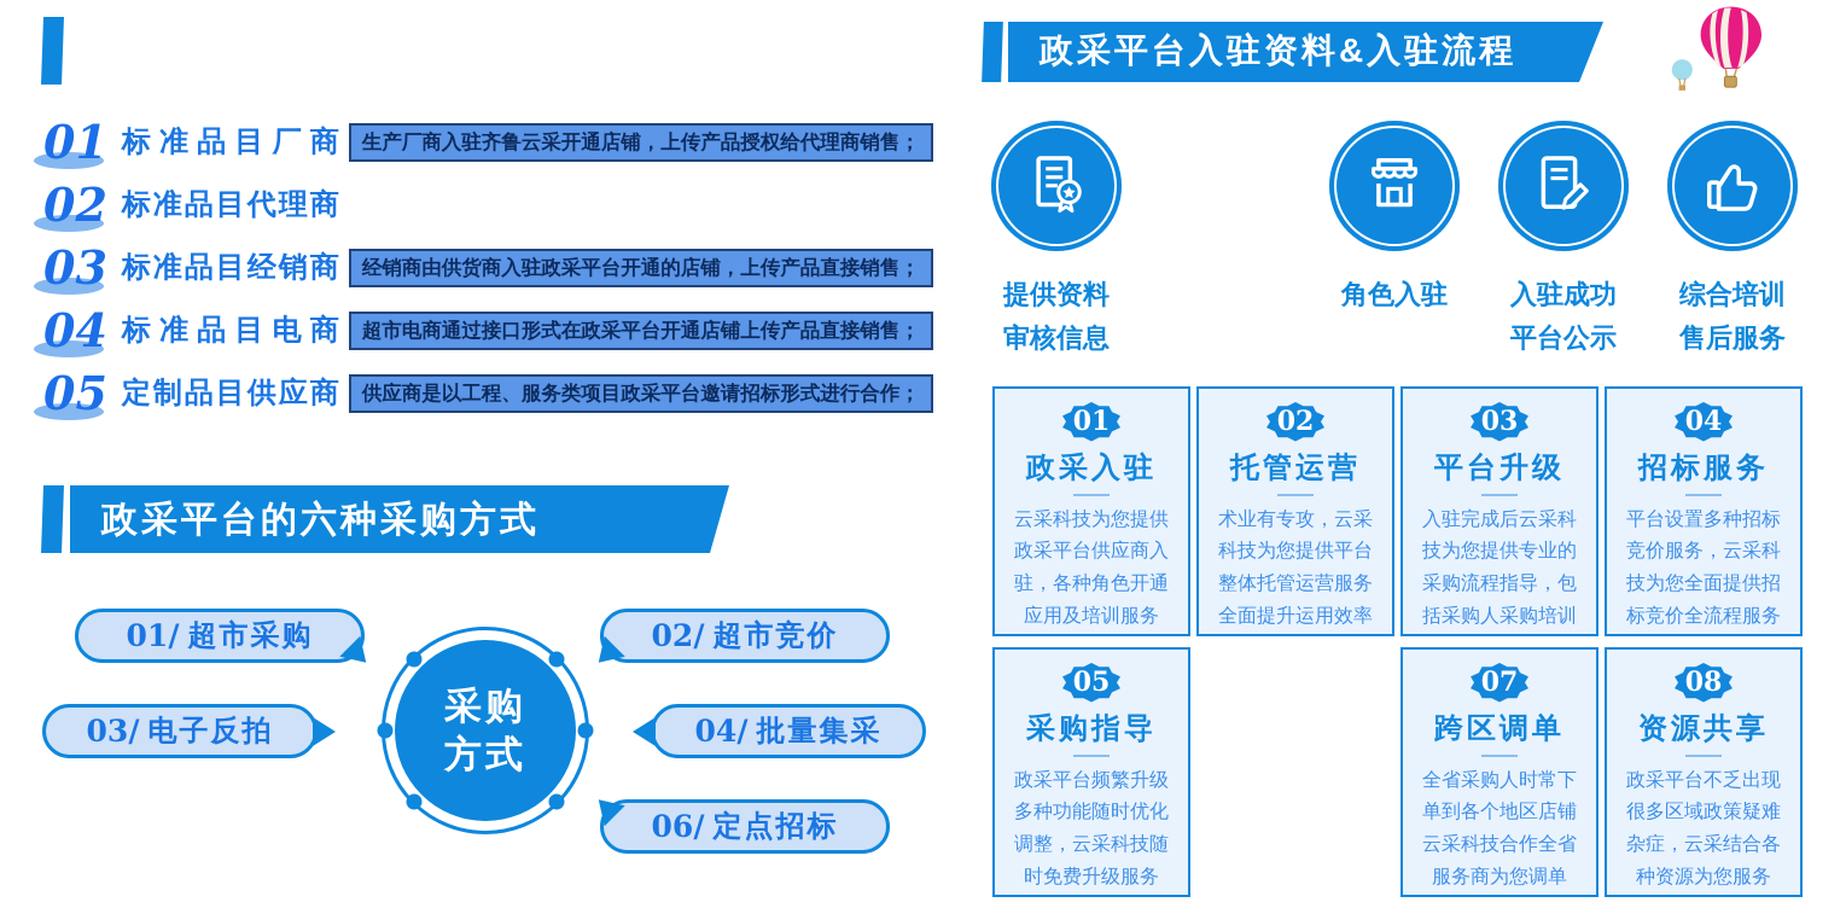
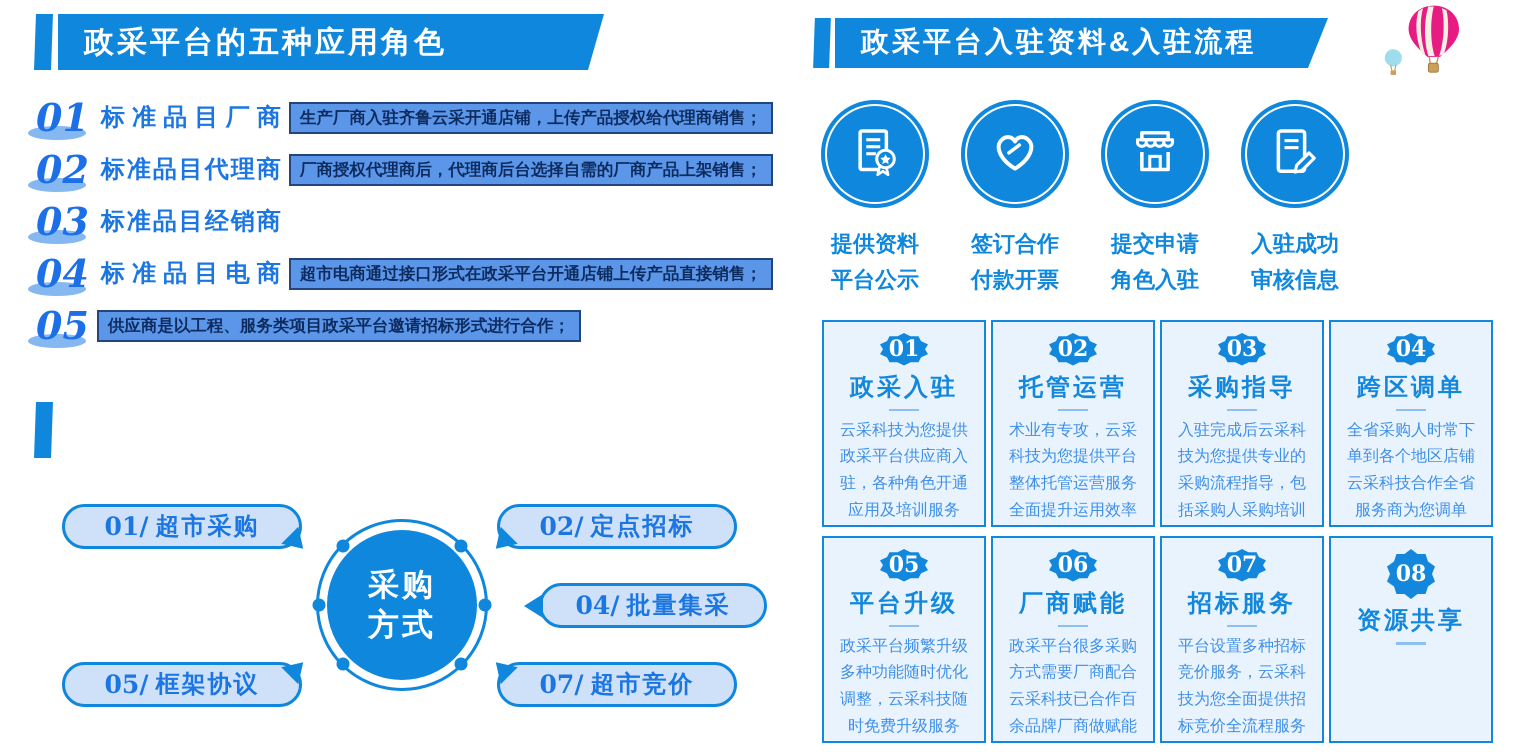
+ 政采平台的五种应用角色
  01
  标准品目厂商
  生产厂商入驻齐鲁云采开通店铺，上传产品授权给代理商销售；
  02
  标准品目代理商
+ 厂商授权代理商后，代理商后台选择自需的厂商产品上架销售；
  03
  标准品目经销商
- 经销商由供货商入驻政采平台开通的店铺，上传产品直接销售；
  04
  标准品目电商
  超市电商通过接口形式在政采平台开通店铺上传产品直接销售；
  05
- 定制品目供应商
  供应商是以工程、服务类项目政采平台邀请招标形式进行合作；
- 政采平台的六种采购方式
  01/
  超市采购
  02/
- 超市竞价
+ 定点招标
- 03/
- 电子反拍
  04/
  批量集采
+ 05/
+ 框架协议
- 06/
+ 07/
- 定点招标
+ 超市竞价
  采购
  方式
  政采平台入驻资料&入驻流程
  提供资料
- 审核信息
+ 平台公示
+ 签订合作
+ 付款开票
+ 提交申请
  角色入驻
  入驻成功
- 平台公示
+ 审核信息
- 综合培训
- 售后服务
  01
  政采入驻
  云采科技为您提供政采平台供应商入驻，各种角色开通应用及培训服务
  02
  托管运营
  术业有专攻，云采科技为您提供平台整体托管运营服务全面提升运用效率
  03
- 平台升级
+ 采购指导
  入驻完成后云采科技为您提供专业的采购流程指导，包括采购人采购培训
  04
- 招标服务
+ 跨区调单
- 平台设置多种招标竞价服务，云采科技为您全面提供招标竞价全流程服务
+ 全省采购人时常下单到各个地区店铺云采科技合作全省服务商为您调单
  05
- 采购指导
+ 平台升级
  政采平台频繁升级多种功能随时优化调整，云采科技随时免费升级服务
+ 06
+ 厂商赋能
+ 政采平台很多采购方式需要厂商配合云采科技已合作百余品牌厂商做赋能
  07
- 跨区调单
+ 招标服务
- 全省采购人时常下单到各个地区店铺云采科技合作全省服务商为您调单
+ 平台设置多种招标竞价服务，云采科技为您全面提供招标竞价全流程服务
  08
  资源共享
- 政采平台不乏出现很多区域政策疑难杂症，云采结合各种资源为您服务
